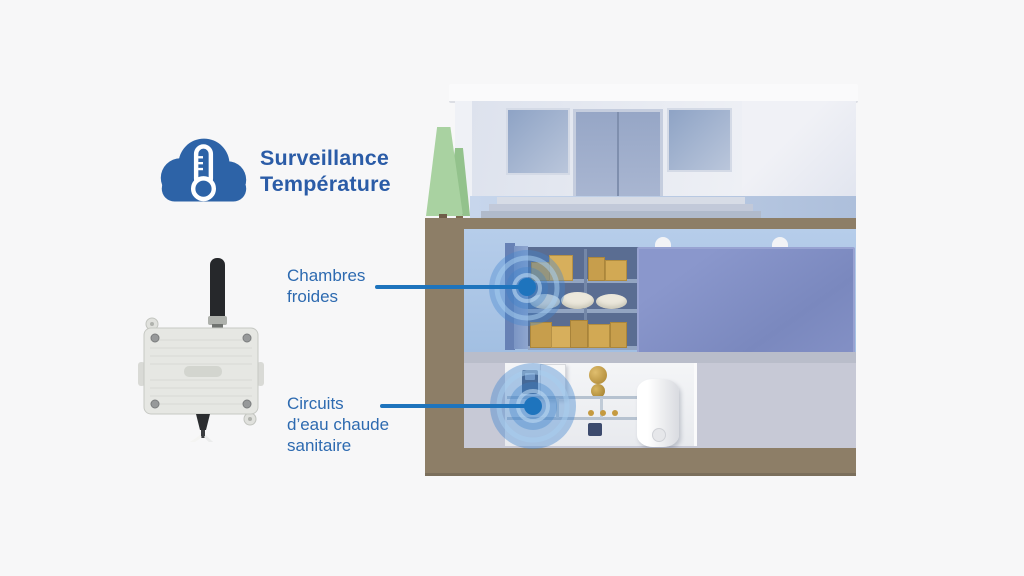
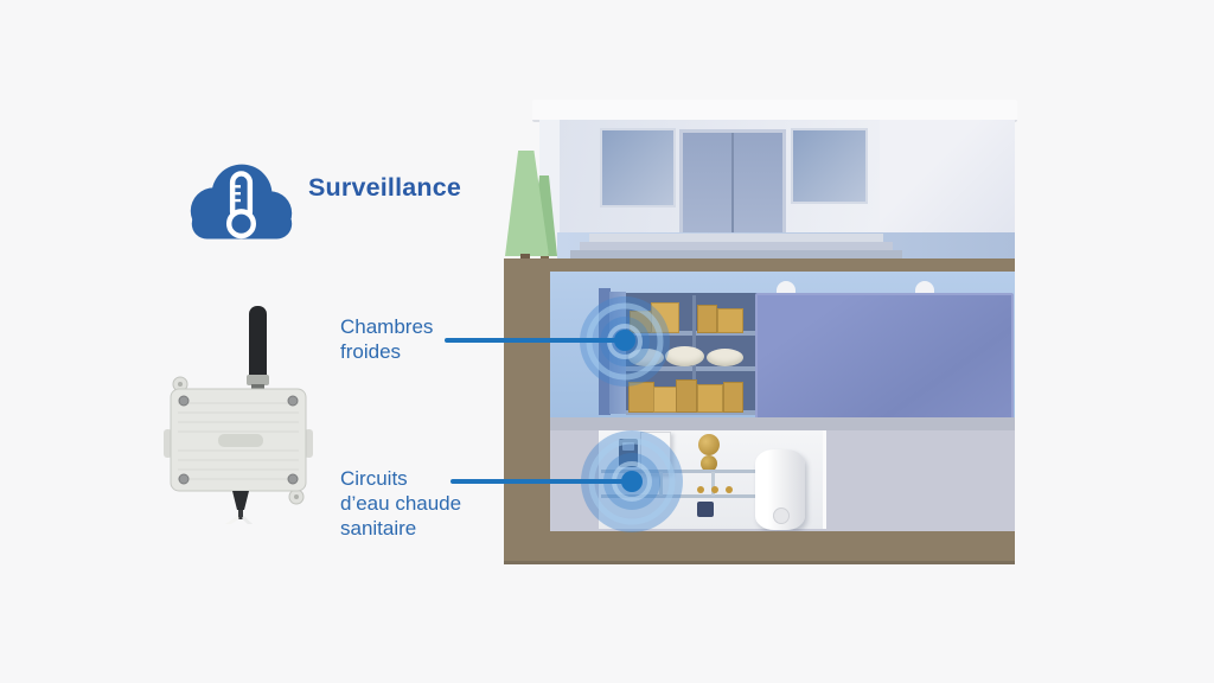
  Surveillance
- Température
  Chambres
  froides
  Circuits
  d’eau chaude
  sanitaire
